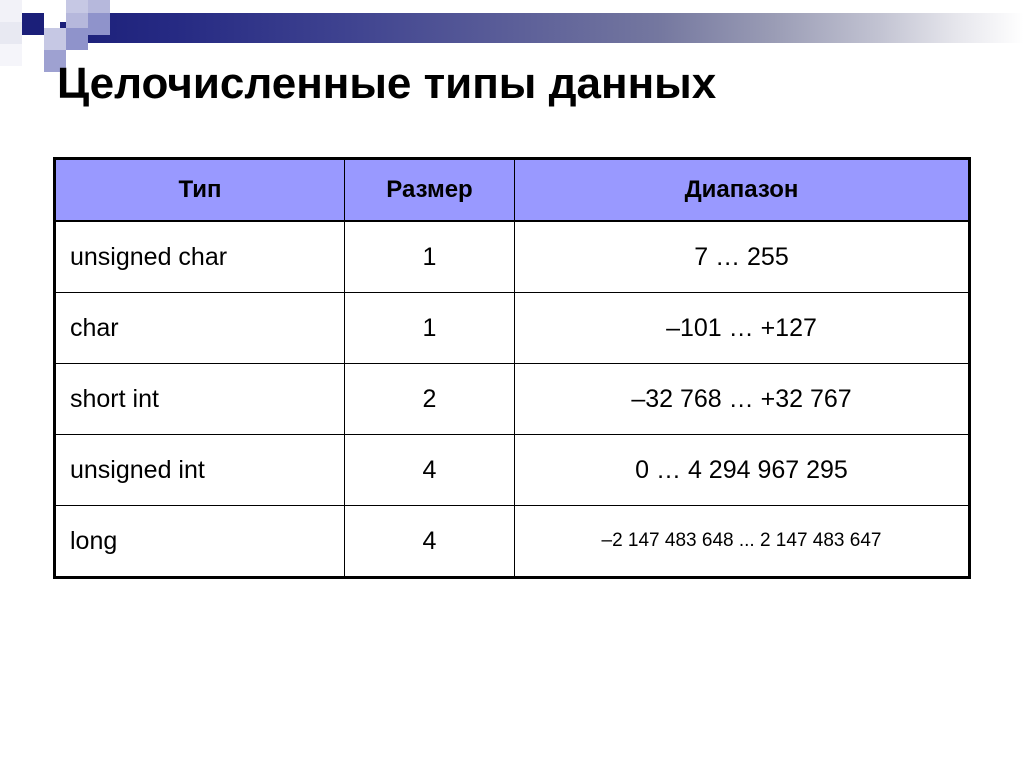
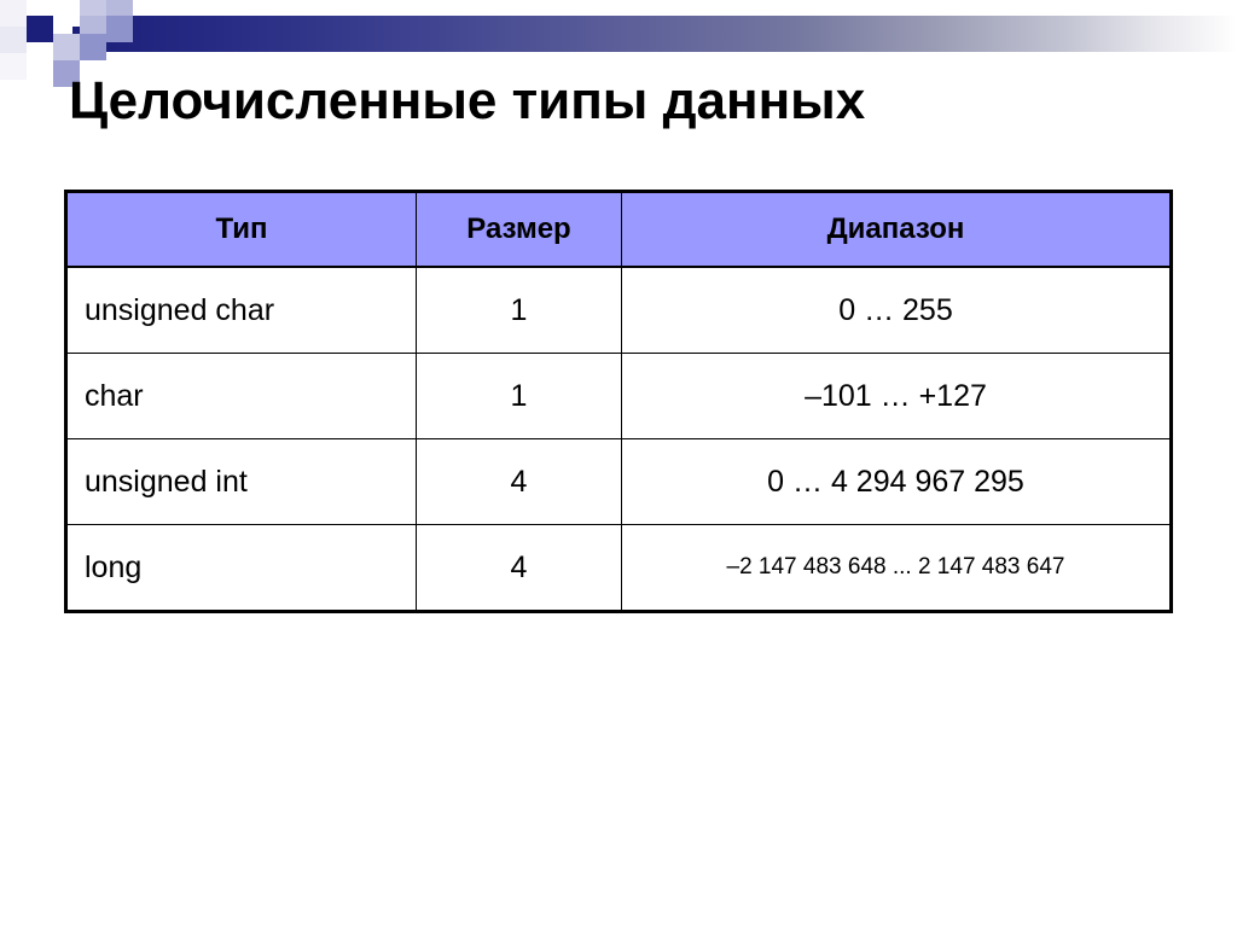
  Целочисленные типы данных
  Тип	Размер	Диапазон
- unsigned char	1	7 … 255
+ unsigned char	1	0 … 255
  char	1	–101 … +127
- short int	2	–32 768 … +32 767
  unsigned int	4	0 … 4 294 967 295
  long	4	–2 147 483 648 ... 2 147 483 647
